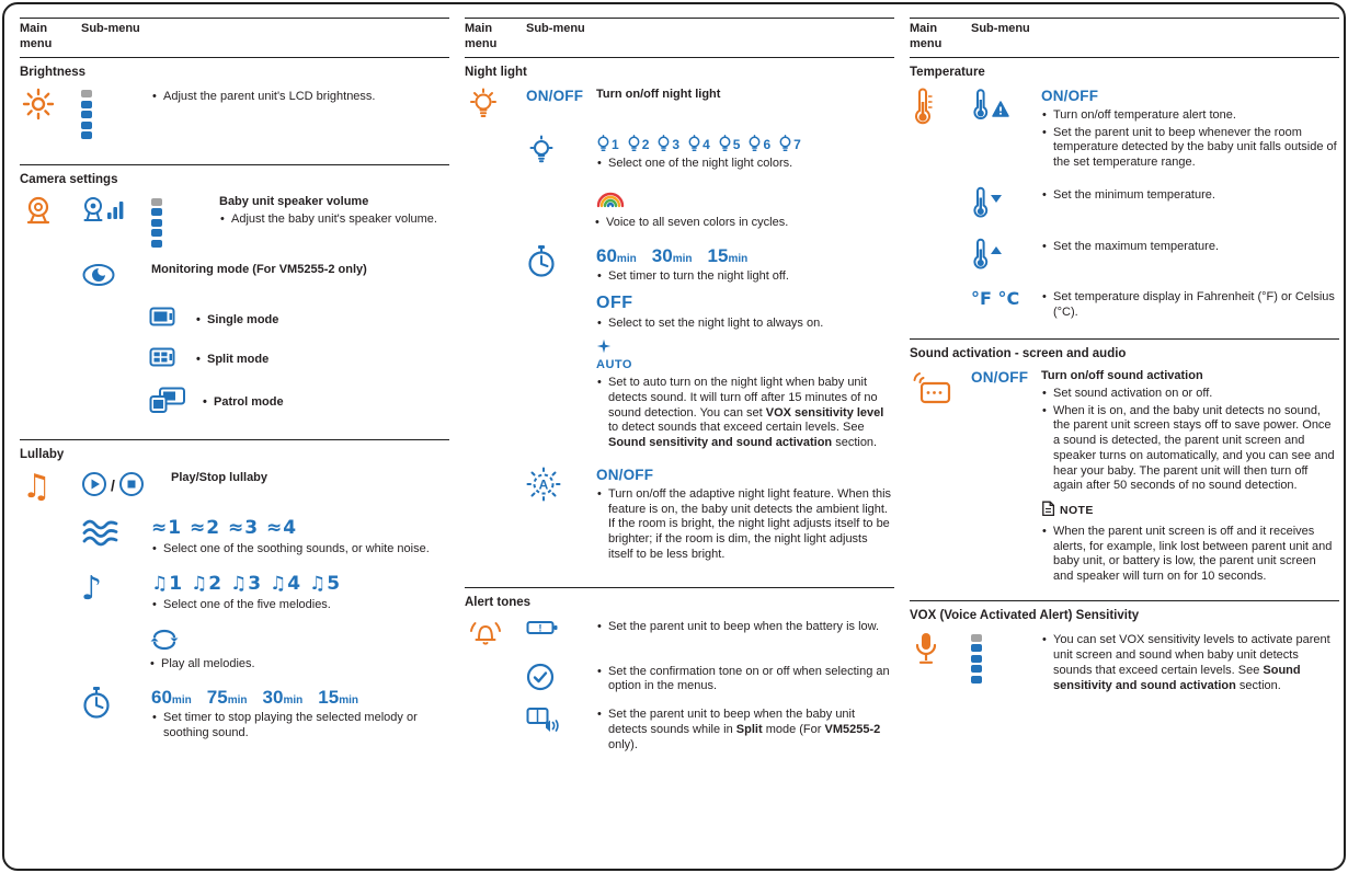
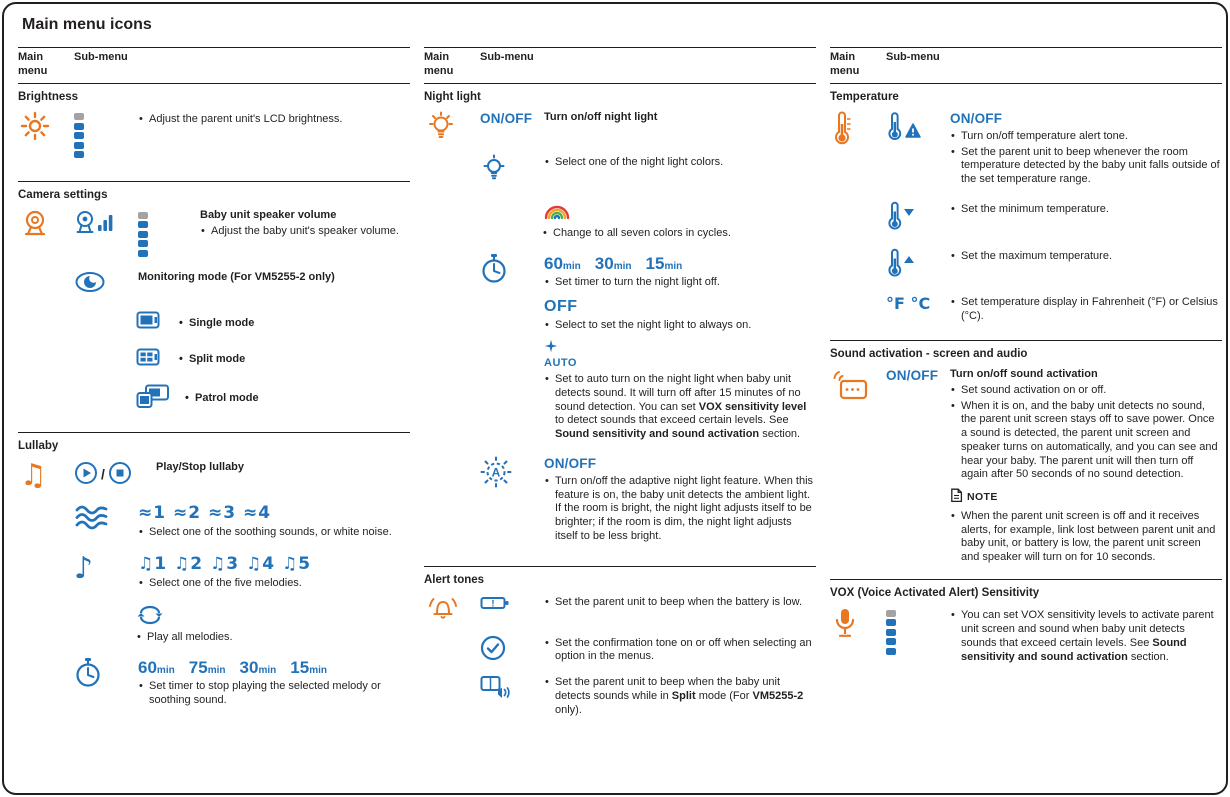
+ Main menu icons
  Main menu
  Sub-menu
  Brightness
  Adjust the parent unit's LCD brightness.
  Camera settings
  Baby unit speaker volume
  Adjust the baby unit's speaker volume.
  Monitoring mode (For VM5255-2 only)
  Single mode
  Split mode
  Patrol mode
  Lullaby
  ♫
  /
  Play/Stop lullaby
  ≈1 ≈2 ≈3 ≈4
  Select one of the soothing sounds, or white noise.
  ♪
  ♫1 ♫2 ♫3 ♫4 ♫5
  Select one of the five melodies.
  Play all melodies.
  60min 75min 30min 15min
  Set timer to stop playing the selected melody or soothing sound.
  Main menu
  Sub-menu
  Night light
  ON/OFF
  Turn on/off night light
- 1
- 2
- 3
- 4
- 5
- 6
- 7
  Select one of the night light colors.
- Voice to all seven colors in cycles.
+ Change to all seven colors in cycles.
  60min 30min 15min
  Set timer to turn the night light off.
  OFF
  Select to set the night light to always on.
  AUTO
  Set to auto turn on the night light when baby unit detects sound. It will turn off after 15 minutes of no sound detection. You can set VOX sensitivity level to detect sounds that exceed certain levels. See Sound sensitivity and sound activation section.
  A
  ON/OFF
  Turn on/off the adaptive night light feature. When this feature is on, the baby unit detects the ambient light. If the room is bright, the night light adjusts itself to be brighter; if the room is dim, the night light adjusts itself to be less bright.
  Alert tones
  !
  Set the parent unit to beep when the battery is low.
  Set the confirmation tone on or off when selecting an option in the menus.
  Set the parent unit to beep when the baby unit detects sounds while in Split mode (For VM5255-2 only).
  Main menu
  Sub-menu
  Temperature
  ON/OFF
  Turn on/off temperature alert tone.
  Set the parent unit to beep whenever the room temperature detected by the baby unit falls outside of the set temperature range.
  Set the minimum temperature.
  Set the maximum temperature.
  °F °C
  Set temperature display in Fahrenheit (°F) or Celsius (°C).
  Sound activation - screen and audio
  ON/OFF
  Turn on/off sound activation
  Set sound activation on or off.
  When it is on, and the baby unit detects no sound, the parent unit screen stays off to save power. Once a sound is detected, the parent unit screen and speaker turns on automatically, and you can see and hear your baby. The parent unit will then turn off again after 50 seconds of no sound detection.
  NOTE
  When the parent unit screen is off and it receives alerts, for example, link lost between parent unit and baby unit, or battery is low, the parent unit screen and speaker will turn on for 10 seconds.
  VOX (Voice Activated Alert) Sensitivity
  You can set VOX sensitivity levels to activate parent unit screen and sound when baby unit detects sounds that exceed certain levels. See Sound sensitivity and sound activation section.
